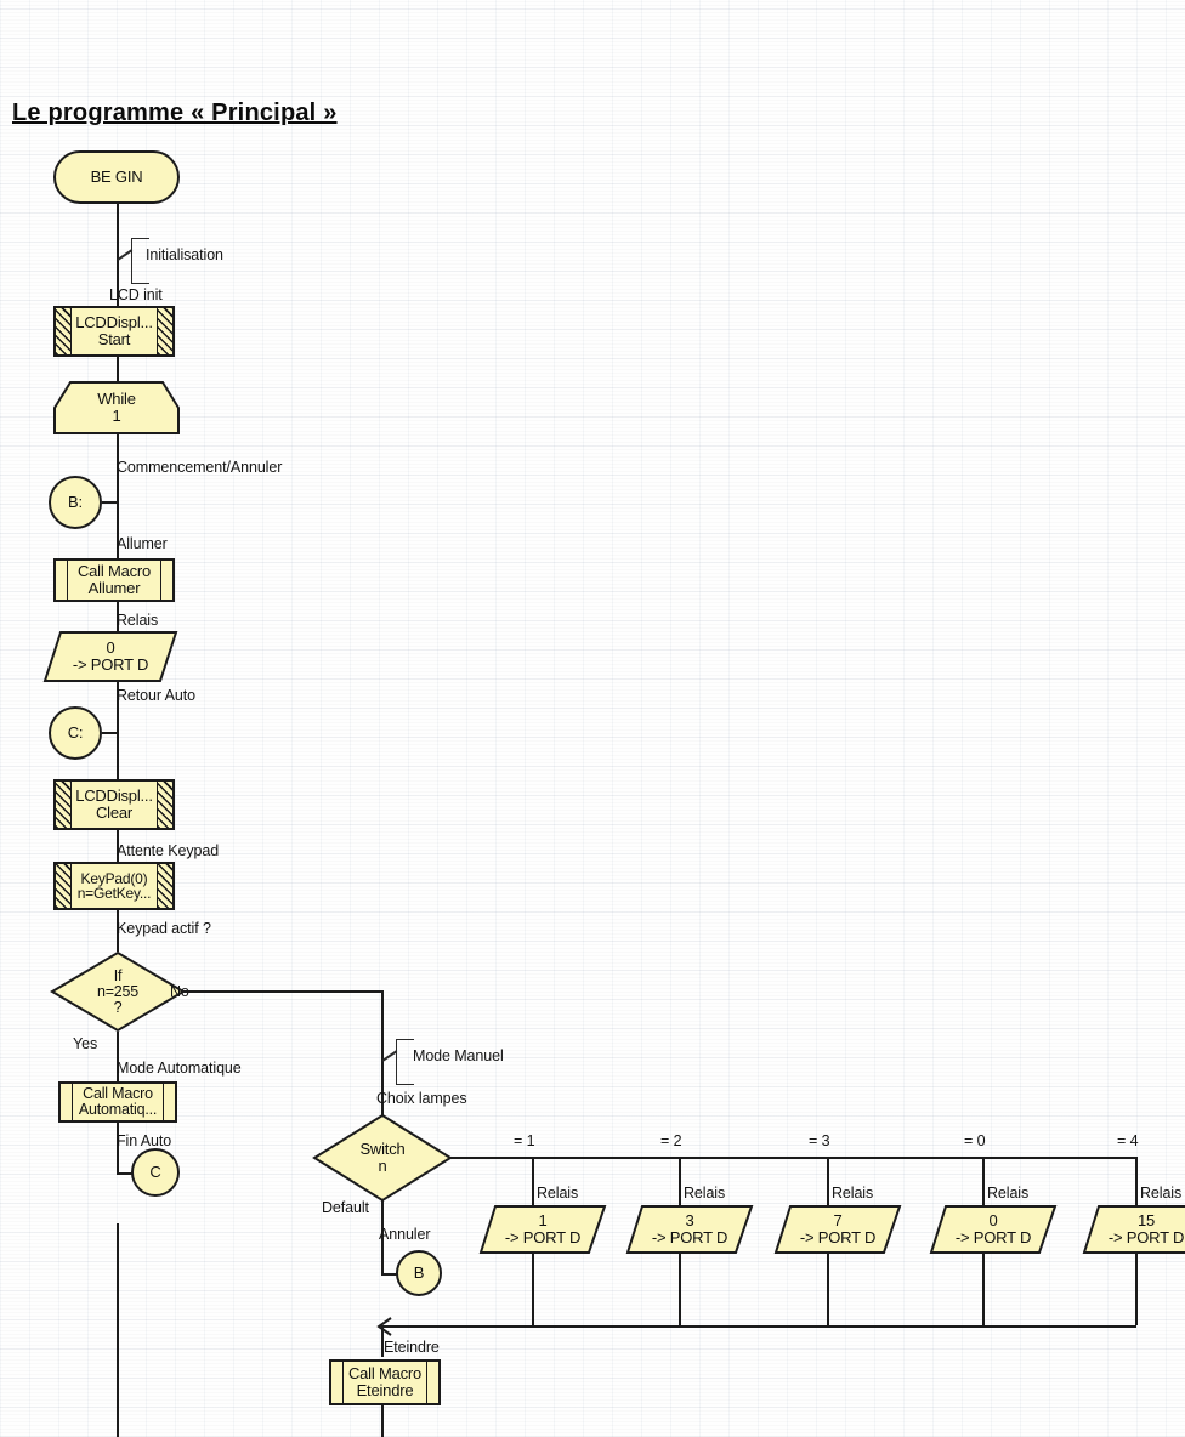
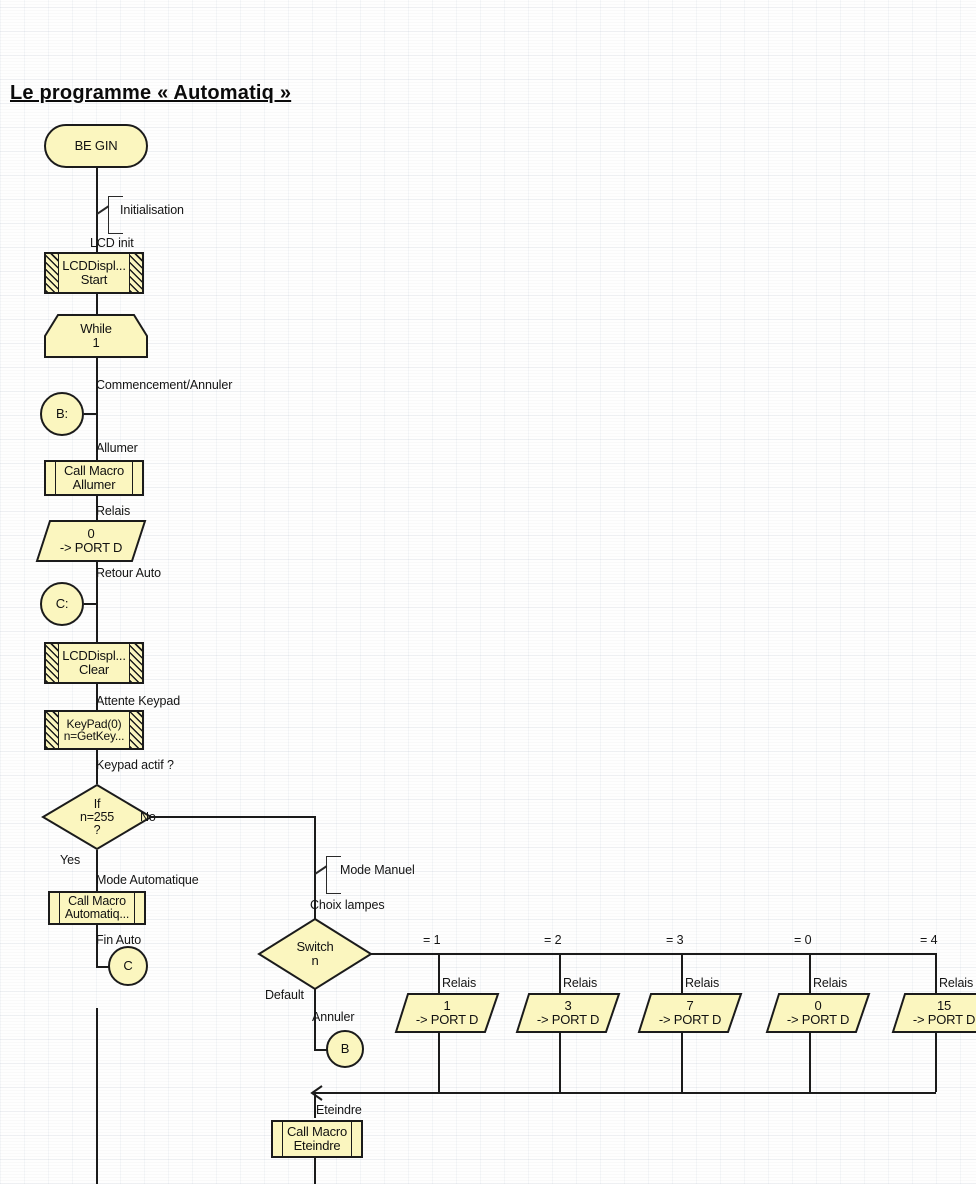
- Le programme « Principal »
+ Le programme « Automatiq »
  BE GIN
  Initialisation
  LCD init
  LCDDispl...
  Start
  While
  1
  Commencement/Annuler
  B:
  Allumer
  Call Macro
  Allumer
  Relais
  0
  -> PORT D
  Retour Auto
  C:
  LCDDispl...
  Clear
  Attente Keypad
  KeyPad(0)
  n=GetKey...
  Keypad actif ?
  If
  n=255
  ?
  Yes
  Mode Automatique
  Call Macro
  Automatiq...
  Fin Auto
  C
  Mode Manuel
  Choix lampes
  Switch
  n
  Default
  Annuler
  B
  Eteindre
  Call Macro
  Eteindre
  = 1
  Relais
  1
  -> PORT D
  = 2
  Relais
  3
  -> PORT D
  = 3
  Relais
  7
  -> PORT D
  = 0
  Relais
  0
  -> PORT D
  = 4
  Relais
  15
  -> PORT D
